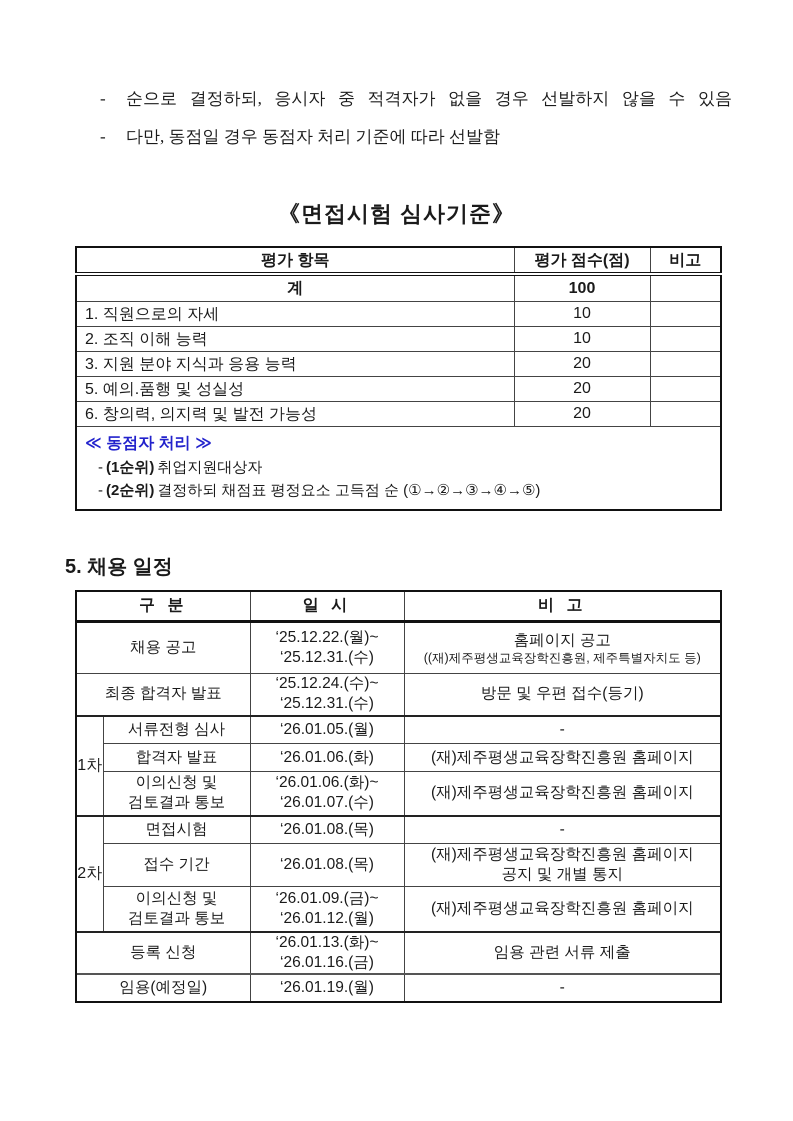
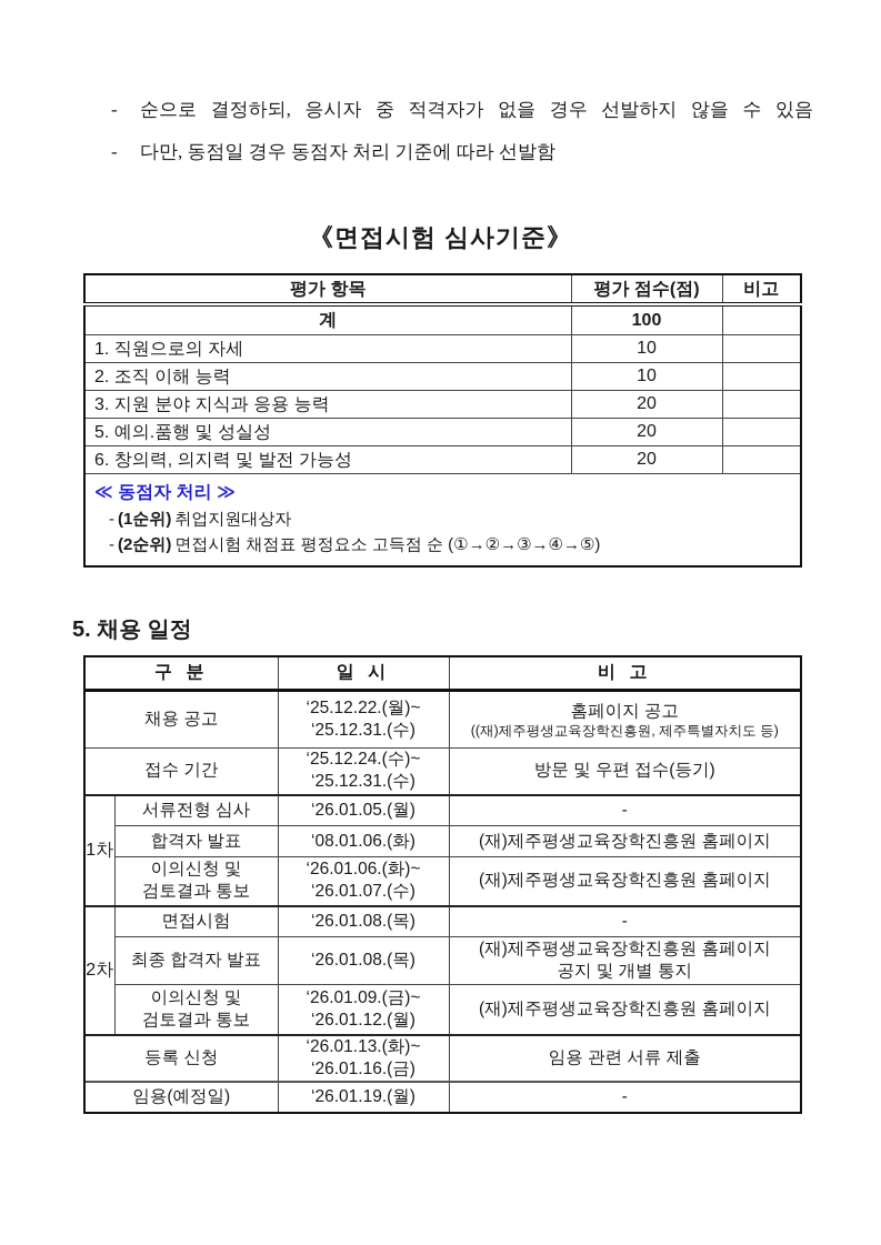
  -
  순으로 결정하되, 응시자 중 적격자가 없을 경우 선발하지 않을 수 있음
  -
  다만, 동점일 경우 동점자 처리 기준에 따라 선발함
  《면접시험 심사기준》
  평가 항목	평가 점수(점)	비고
  계	100
  1. 직원으로의 자세	10
  2. 조직 이해 능력	10
  3. 지원 분야 지식과 응용 능력	20
  5. 예의.품행 및 성실성	20
  6. 창의력, 의지력 및 발전 가능성	20
- ≪ 동점자 처리 ≫ - (1순위) 취업지원대상자 - (2순위) 결정하되 채점표 평정요소 고득점 순 (①→②→③→④→⑤)
+ ≪ 동점자 처리 ≫ - (1순위) 취업지원대상자 - (2순위) 면접시험 채점표 평정요소 고득점 순 (①→②→③→④→⑤)
  5. 채용 일정
  구 분	일 시	비 고
  채용 공고	‘25.12.22.(월)~ ‘25.12.31.(수)	홈페이지 공고 ((재)제주평생교육장학진흥원, 제주특별자치도 등)
- 최종 합격자 발표	‘25.12.24.(수)~ ‘25.12.31.(수)	방문 및 우편 접수(등기)
+ 접수 기간	‘25.12.24.(수)~ ‘25.12.31.(수)	방문 및 우편 접수(등기)
  1차	서류전형 심사	‘26.01.05.(월)	-
- 합격자 발표	‘26.01.06.(화)	(재)제주평생교육장학진흥원 홈페이지
+ 합격자 발표	‘08.01.06.(화)	(재)제주평생교육장학진흥원 홈페이지
  이의신청 및 검토결과 통보	‘26.01.06.(화)~ ‘26.01.07.(수)	(재)제주평생교육장학진흥원 홈페이지
  2차	면접시험	‘26.01.08.(목)	-
- 접수 기간	‘26.01.08.(목)	(재)제주평생교육장학진흥원 홈페이지 공지 및 개별 통지
+ 최종 합격자 발표	‘26.01.08.(목)	(재)제주평생교육장학진흥원 홈페이지 공지 및 개별 통지
  이의신청 및 검토결과 통보	‘26.01.09.(금)~ ‘26.01.12.(월)	(재)제주평생교육장학진흥원 홈페이지
  등록 신청	‘26.01.13.(화)~ ‘26.01.16.(금)	임용 관련 서류 제출
  임용(예정일)	‘26.01.19.(월)	-
